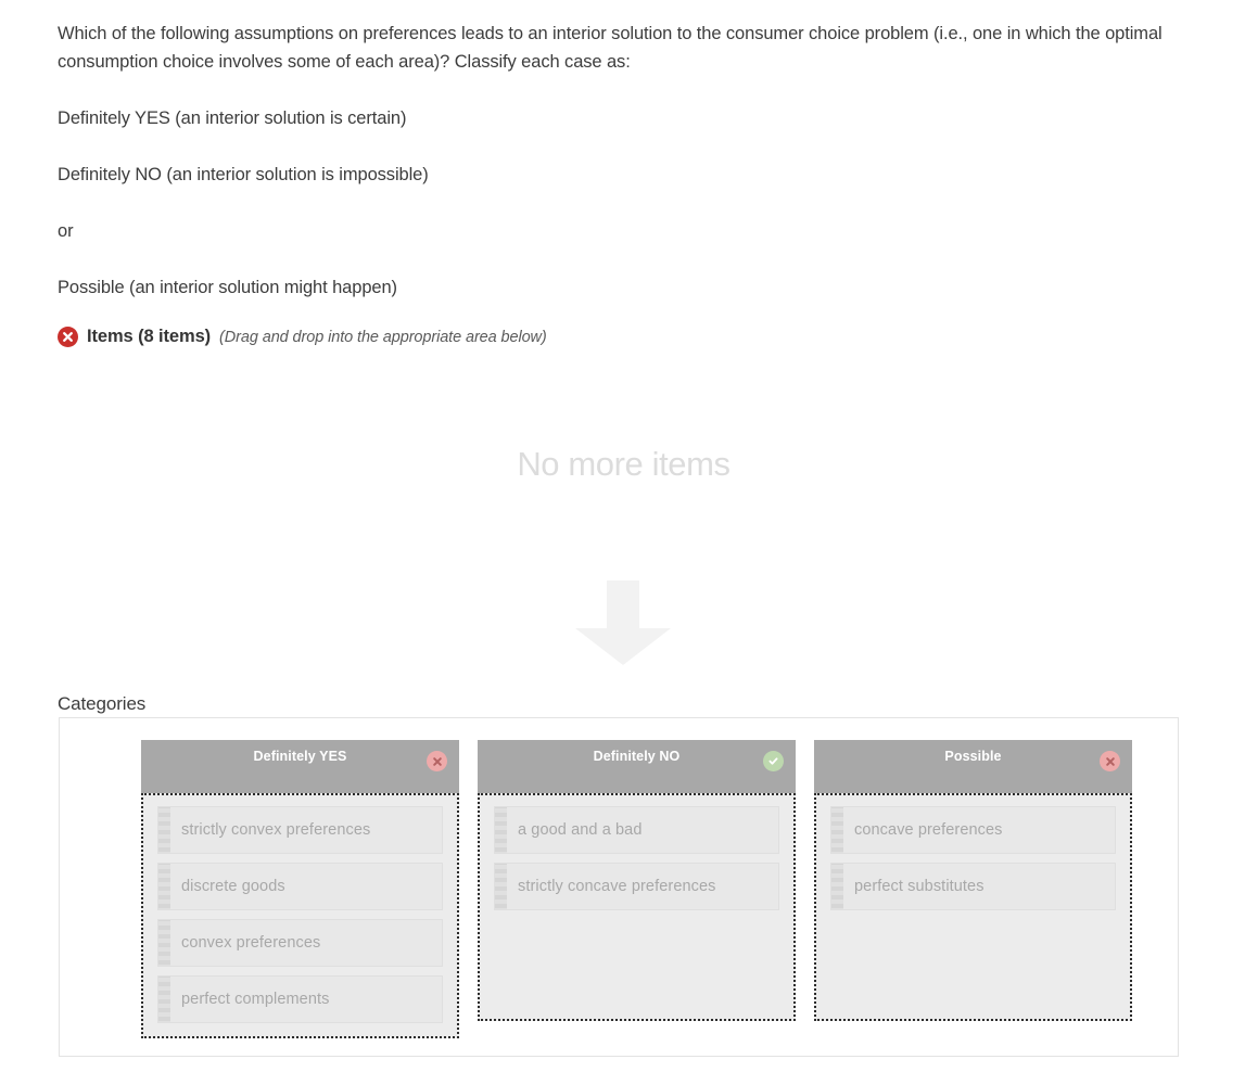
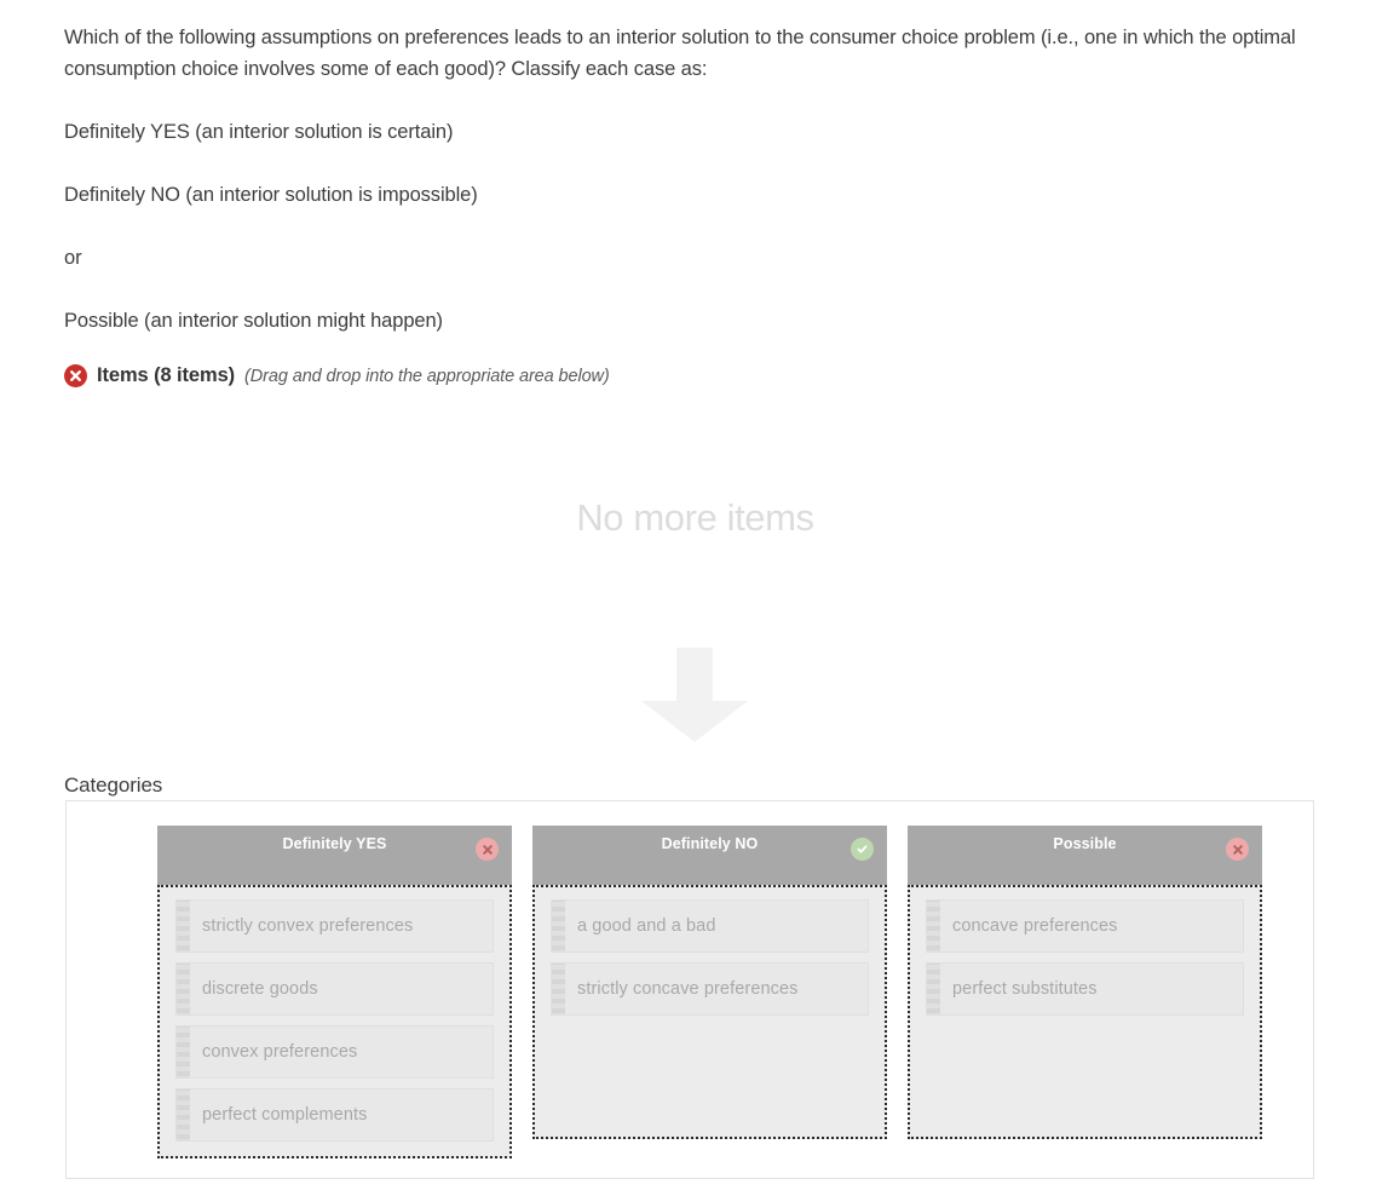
- Which of the following assumptions on preferences leads to an interior solution to the consumer choice problem (i.e., one in which the optimal consumption choice involves some of each area)? Classify each case as:
+ Which of the following assumptions on preferences leads to an interior solution to the consumer choice problem (i.e., one in which the optimal consumption choice involves some of each good)? Classify each case as:
  Definitely YES (an interior solution is certain)
  Definitely NO (an interior solution is impossible)
  or
  Possible (an interior solution might happen)
  Items (8 items)
  (Drag and drop into the appropriate area below)
  No more items
  Categories
  Definitely YES
  strictly convex preferences
  discrete goods
  convex preferences
  perfect complements
  Definitely NO
  a good and a bad
  strictly concave preferences
  Possible
  concave preferences
  perfect substitutes
